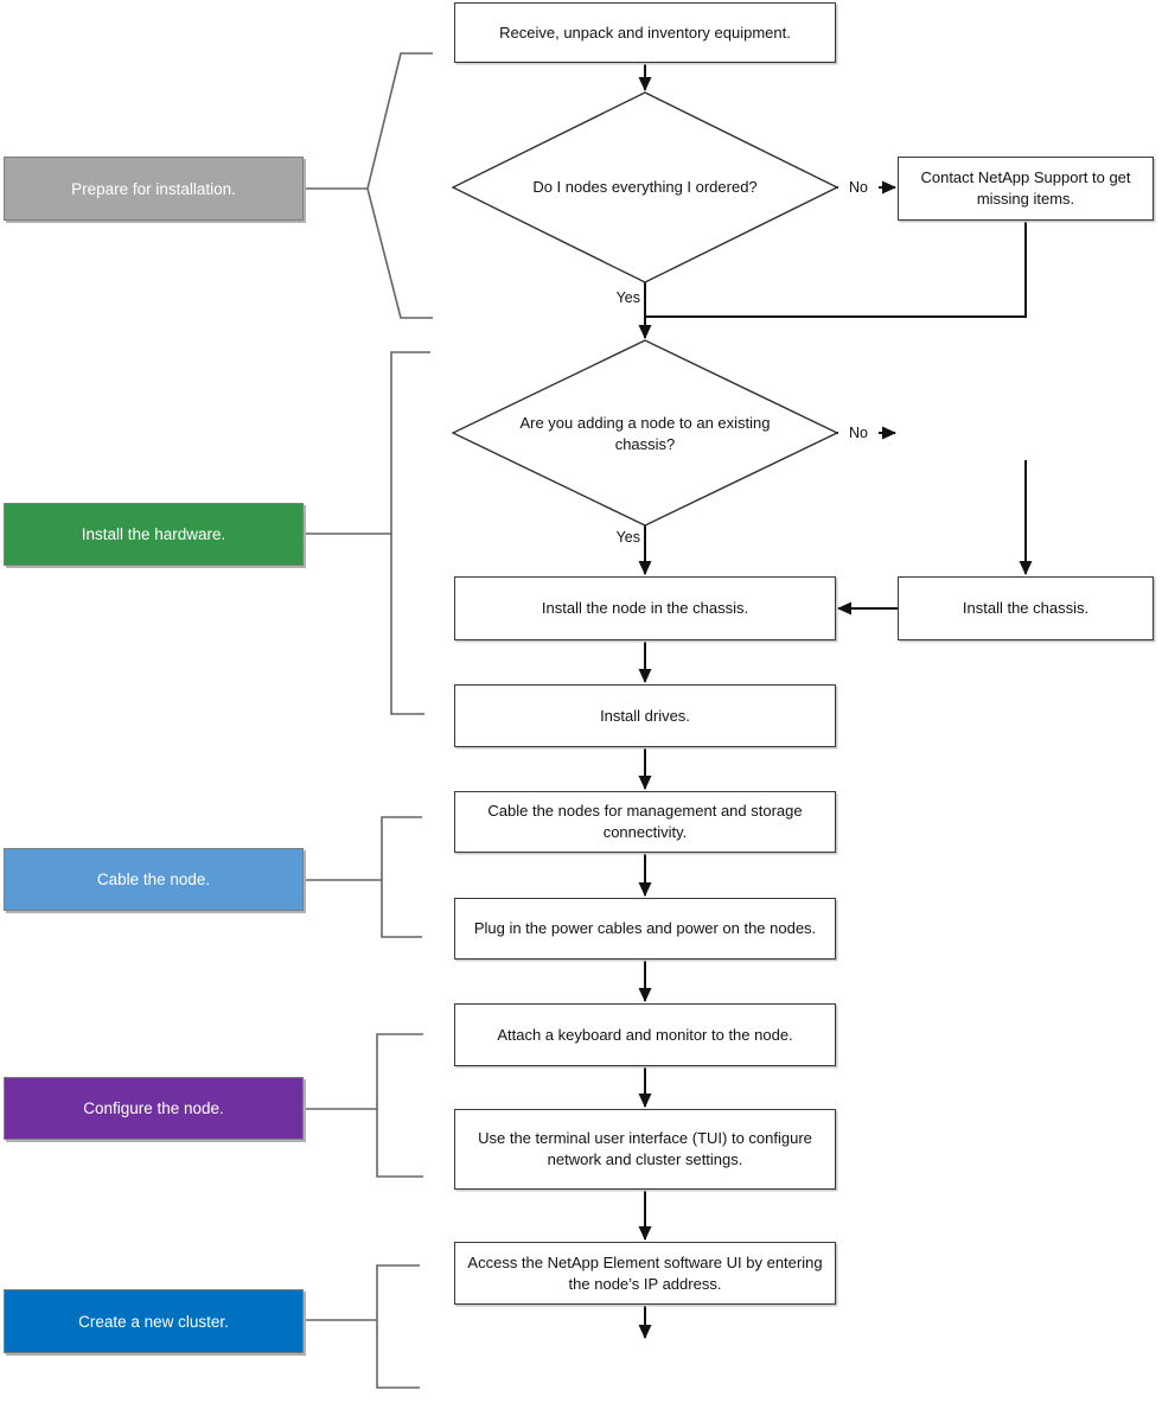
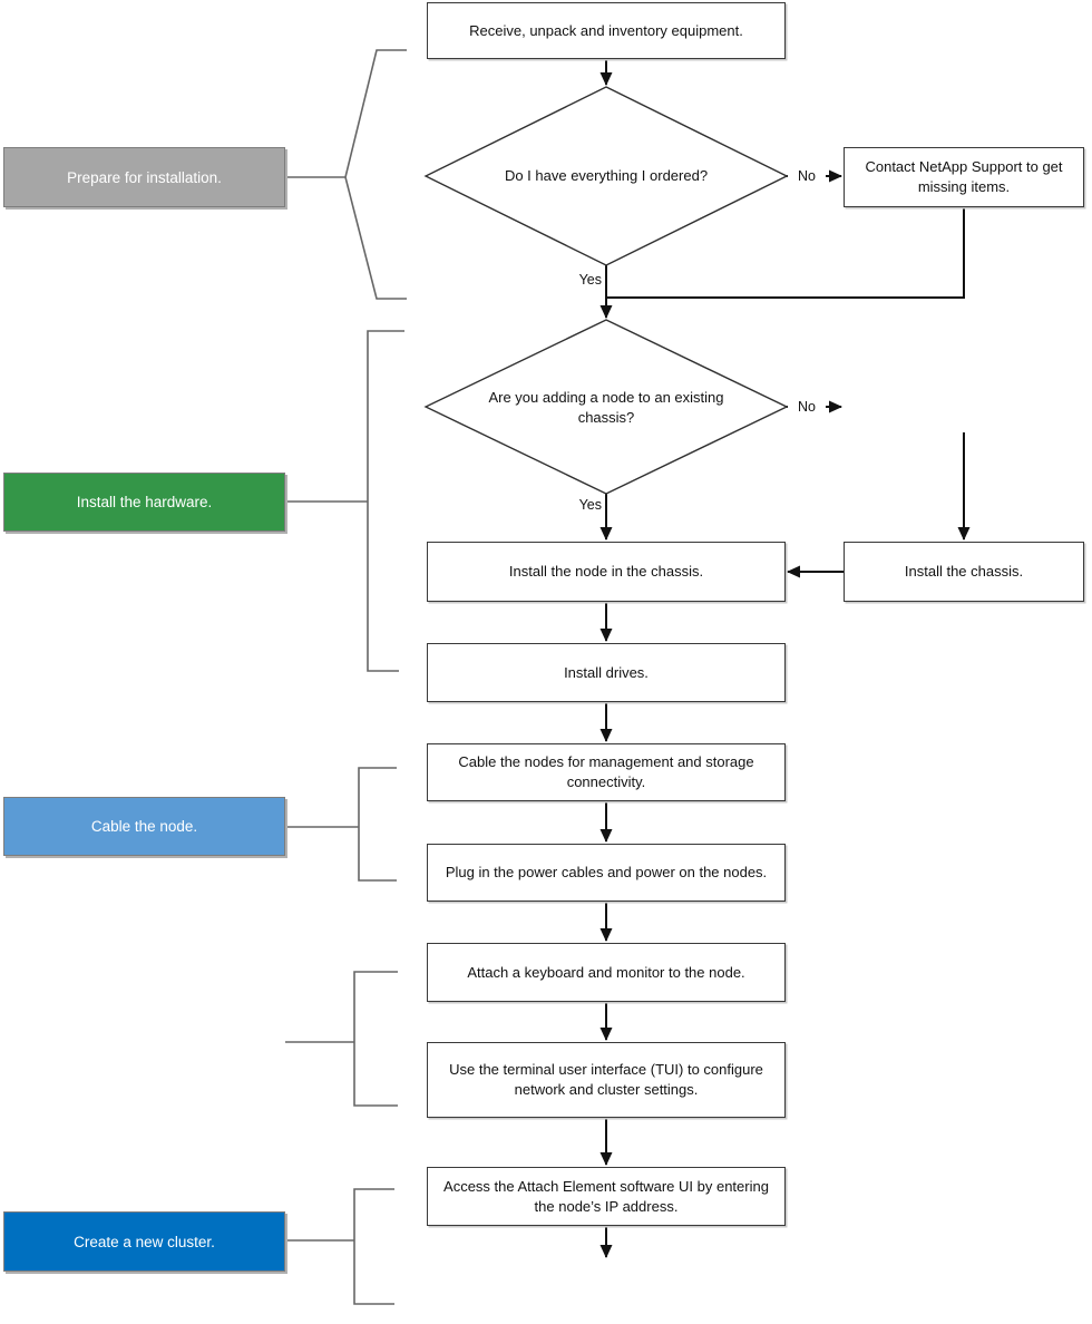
  Prepare for installation.
  Install the hardware.
  Cable the node.
- Configure the node.
  Create a new cluster.
  Receive, unpack and inventory equipment.
  Install the node in the chassis.
  Install drives.
  Cable the nodes for management and storage connectivity.
  Plug in the power cables and power on the nodes.
  Attach a keyboard and monitor to the node.
  Use the terminal user interface (TUI) to configure network and cluster settings.
- Access the NetApp Element software UI by entering the node’s IP address.
+ Access the Attach Element software UI by entering the node’s IP address.
  Contact NetApp Support to get missing items.
  Install the chassis.
- Do I nodes everything I ordered?
+ Do I have everything I ordered?
  Are you adding a node to an existing chassis?
  No
  Yes
  No
  Yes
